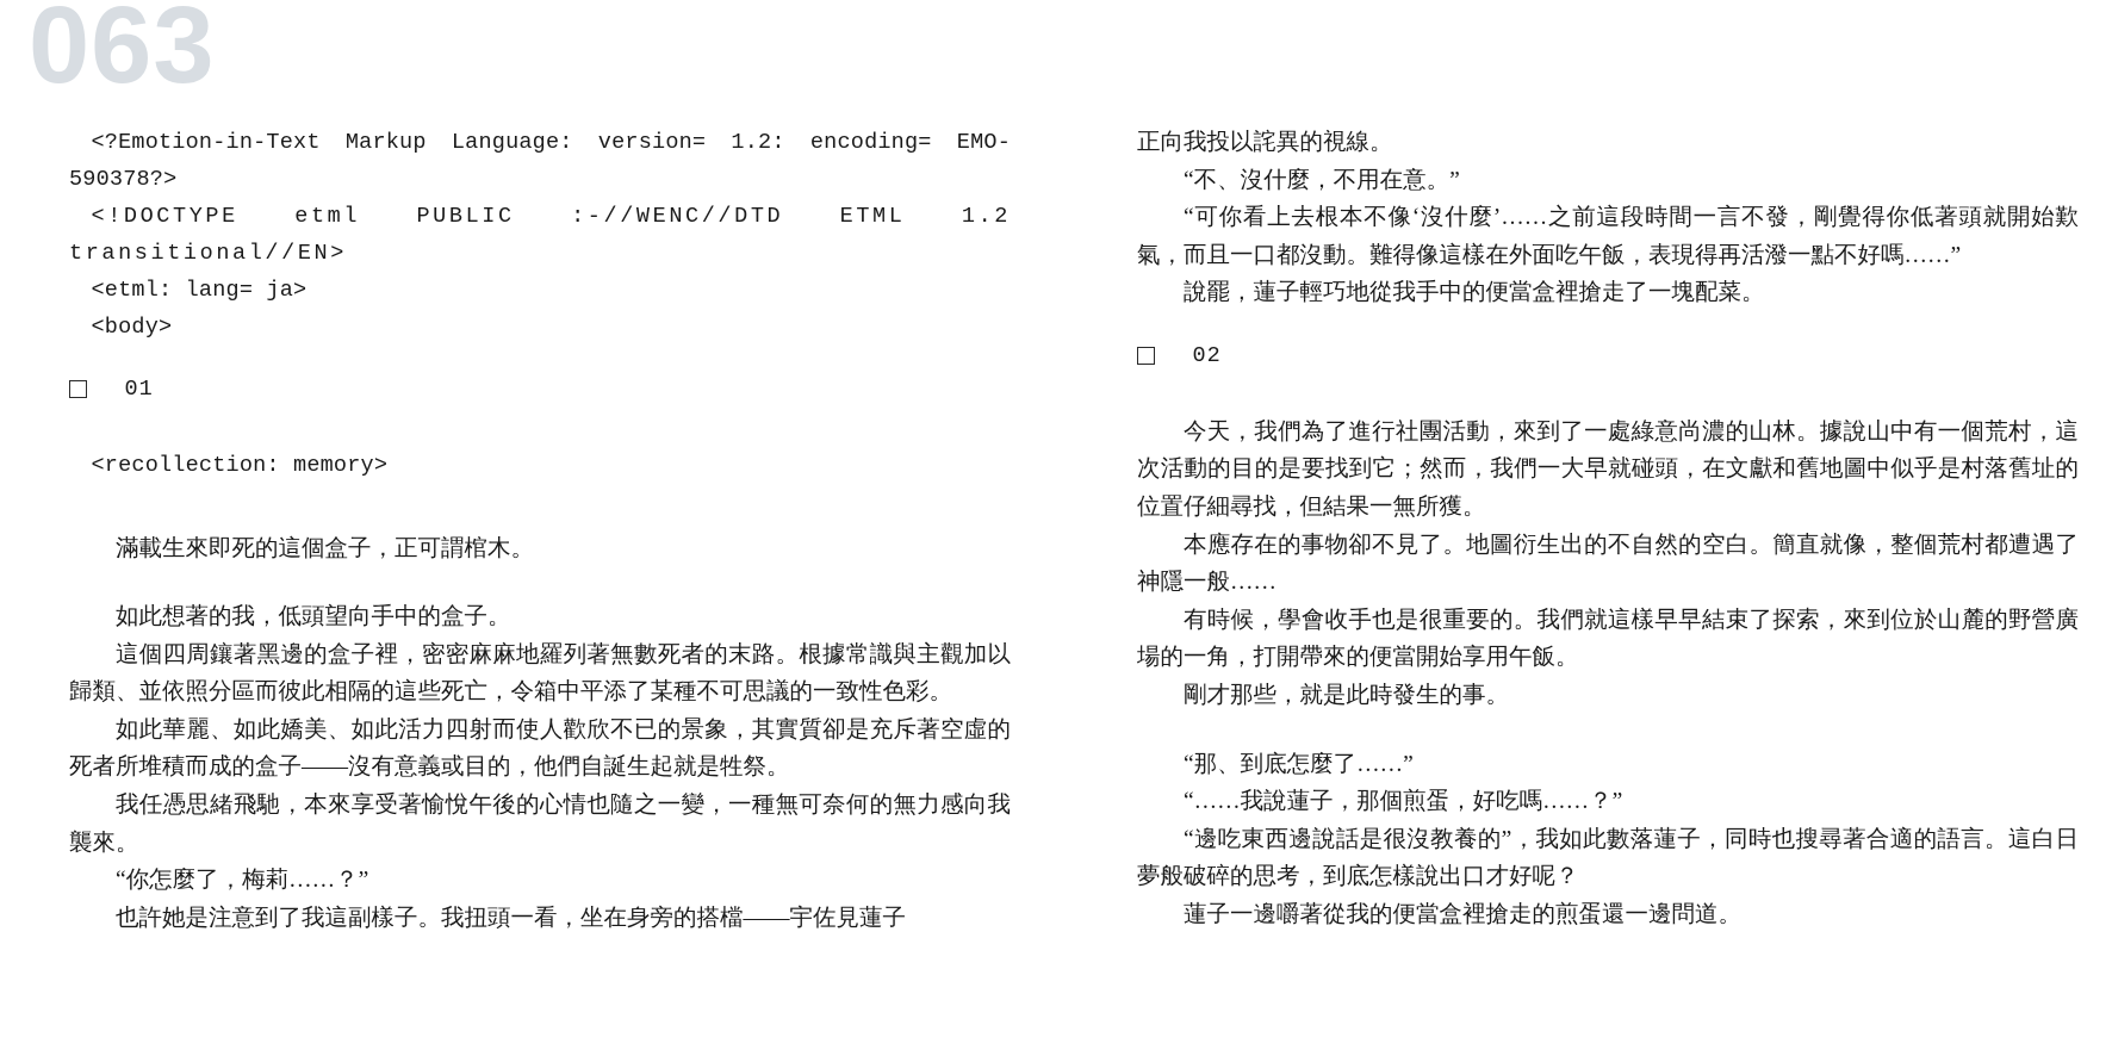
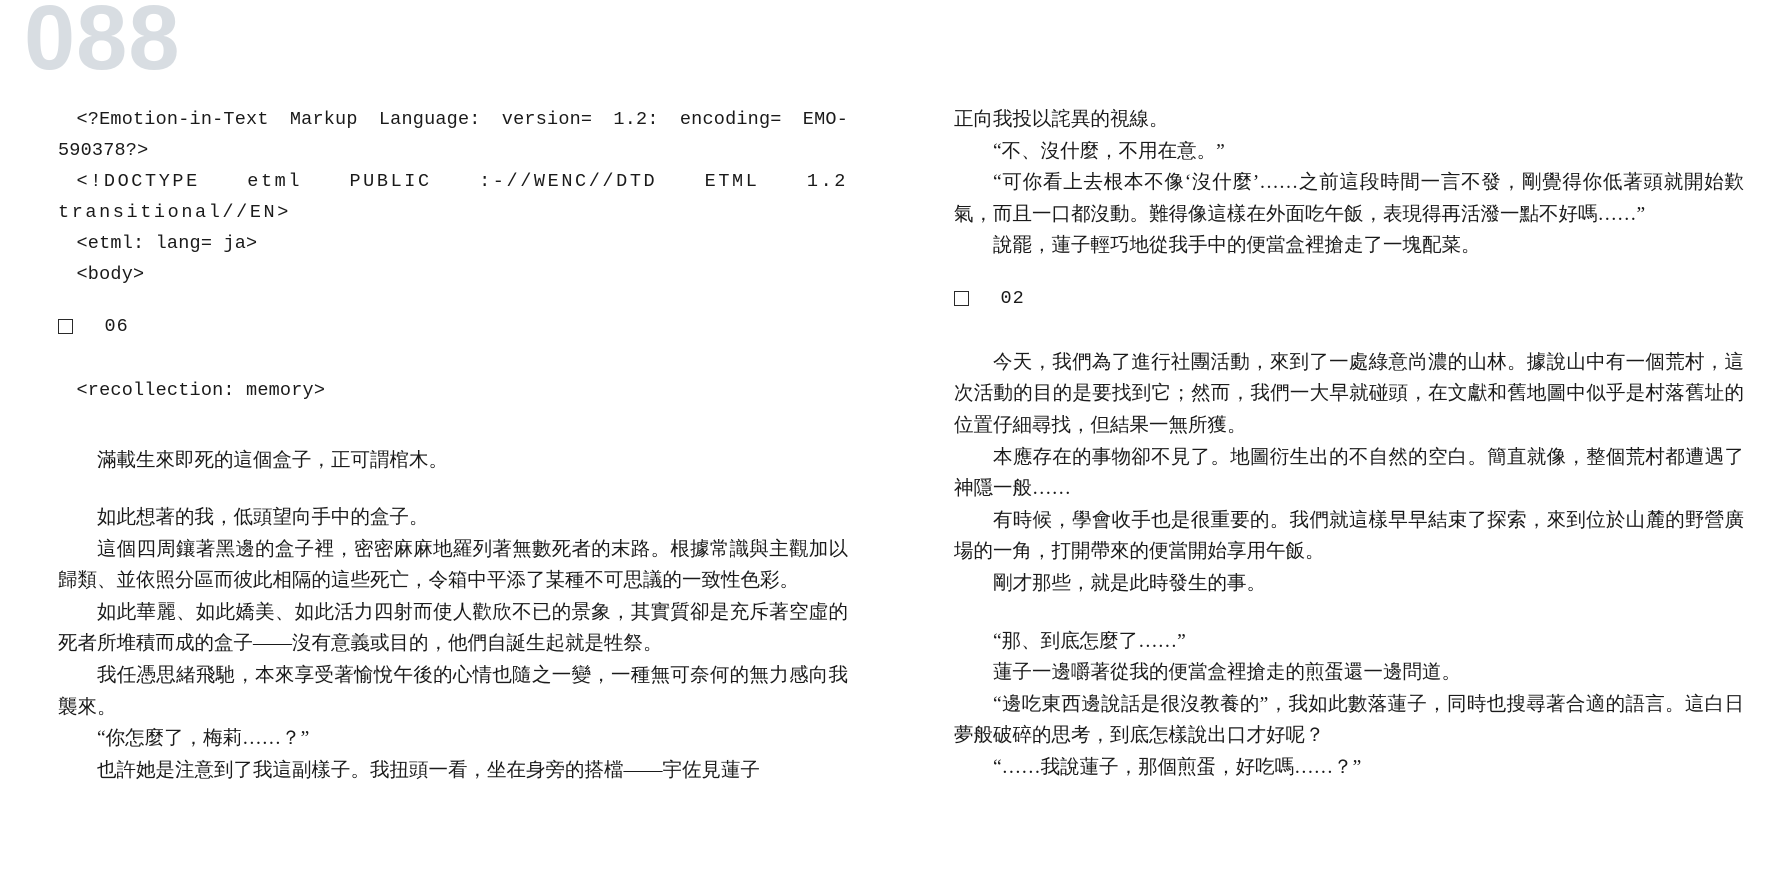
- 063
+ 088
  <?Emotion-in-Text Markup Language: version= 1.2: encoding= EMO-590378?>
  <!DOCTYPE etml PUBLIC :-//WENC//DTD ETML 1.2 transitional//EN>
  <etml: lang= ja>
  <body>
- 01
+ 06
  <recollection: memory>
  滿載生來即死的這個盒子，正可謂棺木。
  如此想著的我，低頭望向手中的盒子。
  這個四周鑲著黑邊的盒子裡，密密麻麻地羅列著無數死者的末路。根據常識與主觀加以歸類、並依照分區而彼此相隔的這些死亡，令箱中平添了某種不可思議的一致性色彩。
  如此華麗、如此嬌美、如此活力四射而使人歡欣不已的景象，其實質卻是充斥著空虛的死者所堆積而成的盒子——沒有意義或目的，他們自誕生起就是牲祭。
  我任憑思緒飛馳，本來享受著愉悅午後的心情也隨之一變，一種無可奈何的無力感向我襲來。
  “你怎麼了，梅莉……？”
  也許她是注意到了我這副樣子。我扭頭一看，坐在身旁的搭檔——宇佐見蓮子
  正向我投以詫異的視線。
  “不、沒什麼，不用在意。”
  “可你看上去根本不像‘沒什麼’……之前這段時間一言不發，剛覺得你低著頭就開始歎氣，而且一口都沒動。難得像這樣在外面吃午飯，表現得再活潑一點不好嗎……”
  說罷，蓮子輕巧地從我手中的便當盒裡搶走了一塊配菜。
  02
  今天，我們為了進行社團活動，來到了一處綠意尚濃的山林。據說山中有一個荒村，這次活動的目的是要找到它；然而，我們一大早就碰頭，在文獻和舊地圖中似乎是村落舊址的位置仔細尋找，但結果一無所獲。
  本應存在的事物卻不見了。地圖衍生出的不自然的空白。簡直就像，整個荒村都遭遇了神隱一般……
  有時候，學會收手也是很重要的。我們就這樣早早結束了探索，來到位於山麓的野營廣場的一角，打開帶來的便當開始享用午飯。
  剛才那些，就是此時發生的事。
  “那、到底怎麼了……”
- “……我說蓮子，那個煎蛋，好吃嗎……？”
+ 蓮子一邊嚼著從我的便當盒裡搶走的煎蛋還一邊問道。
  “邊吃東西邊說話是很沒教養的”，我如此數落蓮子，同時也搜尋著合適的語言。這白日夢般破碎的思考，到底怎樣說出口才好呢？
- 蓮子一邊嚼著從我的便當盒裡搶走的煎蛋還一邊問道。
+ “……我說蓮子，那個煎蛋，好吃嗎……？”
